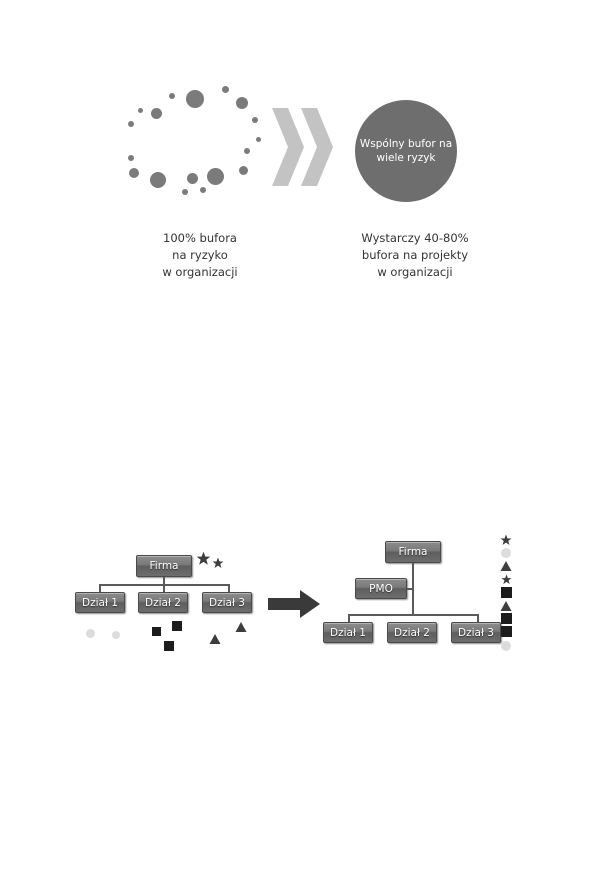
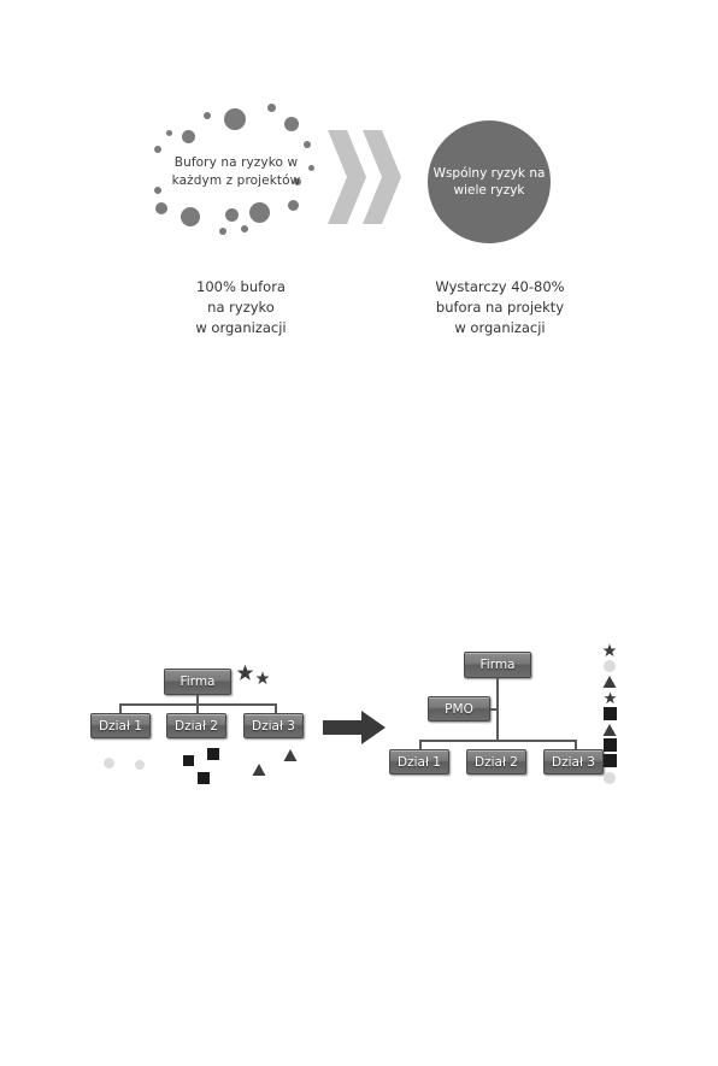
+ Bufory na ryzyko w każdym z projektów
- Wspólny bufor na wiele ryzyk
+ Wspólny ryzyk na wiele ryzyk
  100% bufora
  na ryzyko
  w organizacji
  Wystarczy 40-80%
  bufora na projekty
  w organizacji
  Firma
  Dział 1
  Dział 2
  Dział 3
  Firma
  PMO
  Dział 1
  Dział 2
  Dział 3
